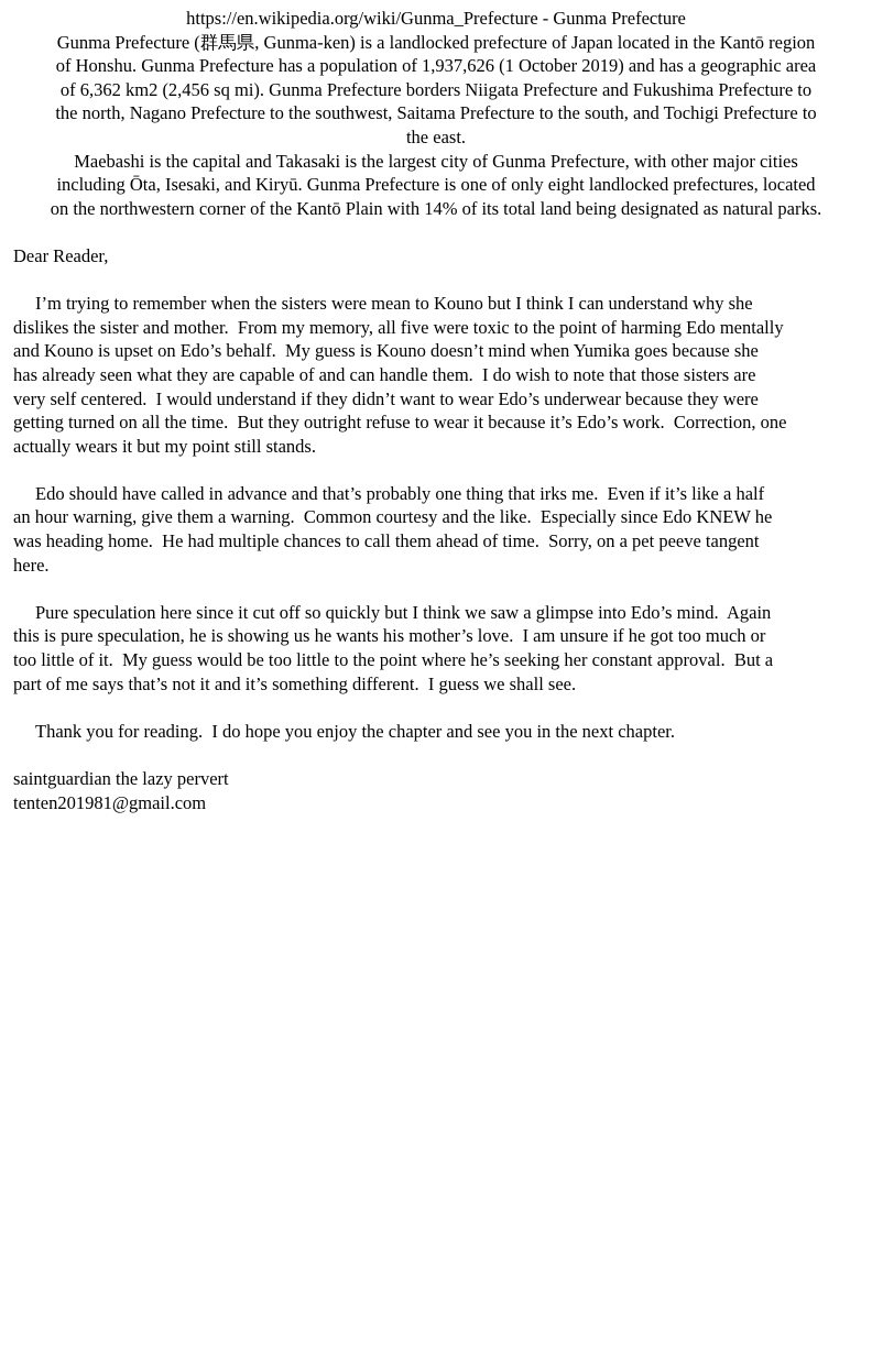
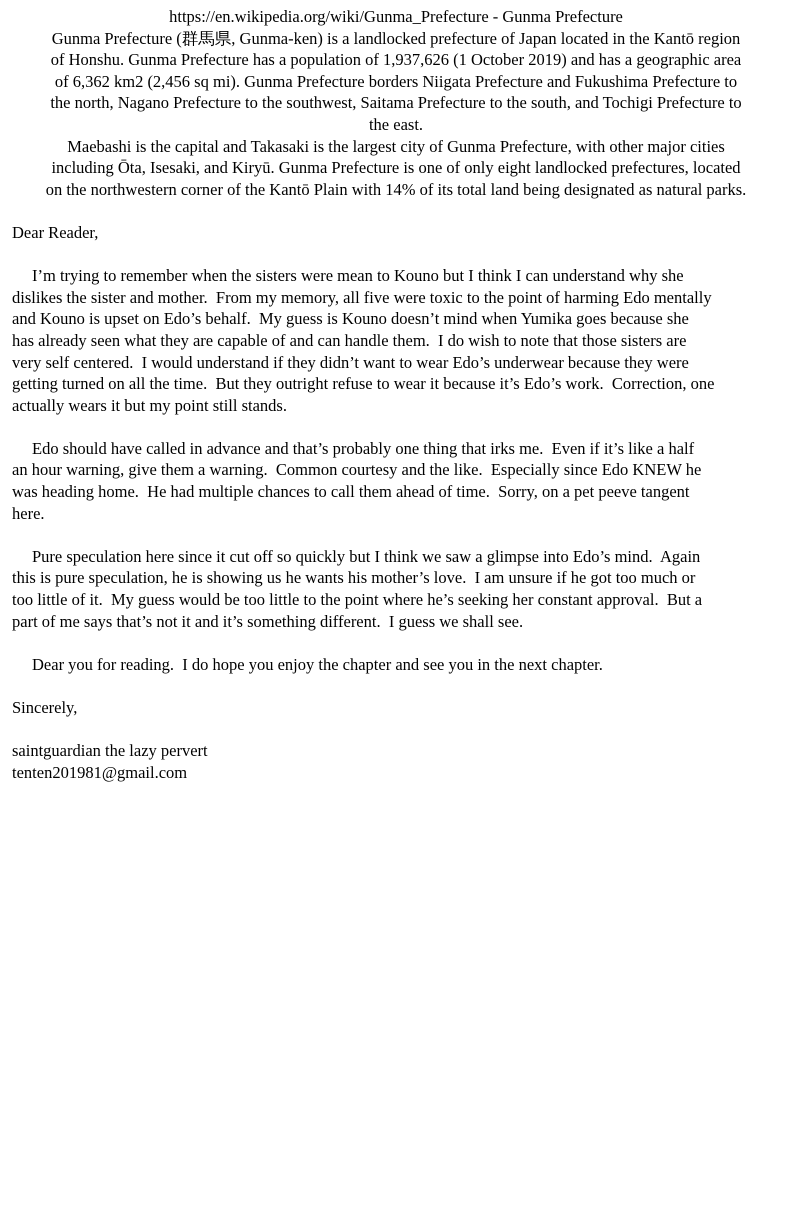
  https://en.wikipedia.org/wiki/Gunma_Prefecture - Gunma Prefecture
  Gunma Prefecture (群馬県, Gunma-ken) is a landlocked prefecture of Japan located in the Kantō region
  of Honshu. Gunma Prefecture has a population of 1,937,626 (1 October 2019) and has a geographic area
  of 6,362 km2 (2,456 sq mi). Gunma Prefecture borders Niigata Prefecture and Fukushima Prefecture to
  the north, Nagano Prefecture to the southwest, Saitama Prefecture to the south, and Tochigi Prefecture to
  the east.
  Maebashi is the capital and Takasaki is the largest city of Gunma Prefecture, with other major cities
  including Ōta, Isesaki, and Kiryū. Gunma Prefecture is one of only eight landlocked prefectures, located
  on the northwestern corner of the Kantō Plain with 14% of its total land being designated as natural parks.
  Dear Reader,
  I’m trying to remember when the sisters were mean to Kouno but I think I can understand why she
  dislikes the sister and mother. From my memory, all five were toxic to the point of harming Edo mentally
  and Kouno is upset on Edo’s behalf. My guess is Kouno doesn’t mind when Yumika goes because she
  has already seen what they are capable of and can handle them. I do wish to note that those sisters are
  very self centered. I would understand if they didn’t want to wear Edo’s underwear because they were
  getting turned on all the time. But they outright refuse to wear it because it’s Edo’s work. Correction, one
  actually wears it but my point still stands.
  Edo should have called in advance and that’s probably one thing that irks me. Even if it’s like a half
  an hour warning, give them a warning. Common courtesy and the like. Especially since Edo KNEW he
  was heading home. He had multiple chances to call them ahead of time. Sorry, on a pet peeve tangent
  here.
  Pure speculation here since it cut off so quickly but I think we saw a glimpse into Edo’s mind. Again
  this is pure speculation, he is showing us he wants his mother’s love. I am unsure if he got too much or
  too little of it. My guess would be too little to the point where he’s seeking her constant approval. But a
  part of me says that’s not it and it’s something different. I guess we shall see.
- Thank you for reading. I do hope you enjoy the chapter and see you in the next chapter.
+ Dear you for reading. I do hope you enjoy the chapter and see you in the next chapter.
+ Sincerely,
  saintguardian the lazy pervert
  tenten201981@gmail.com
